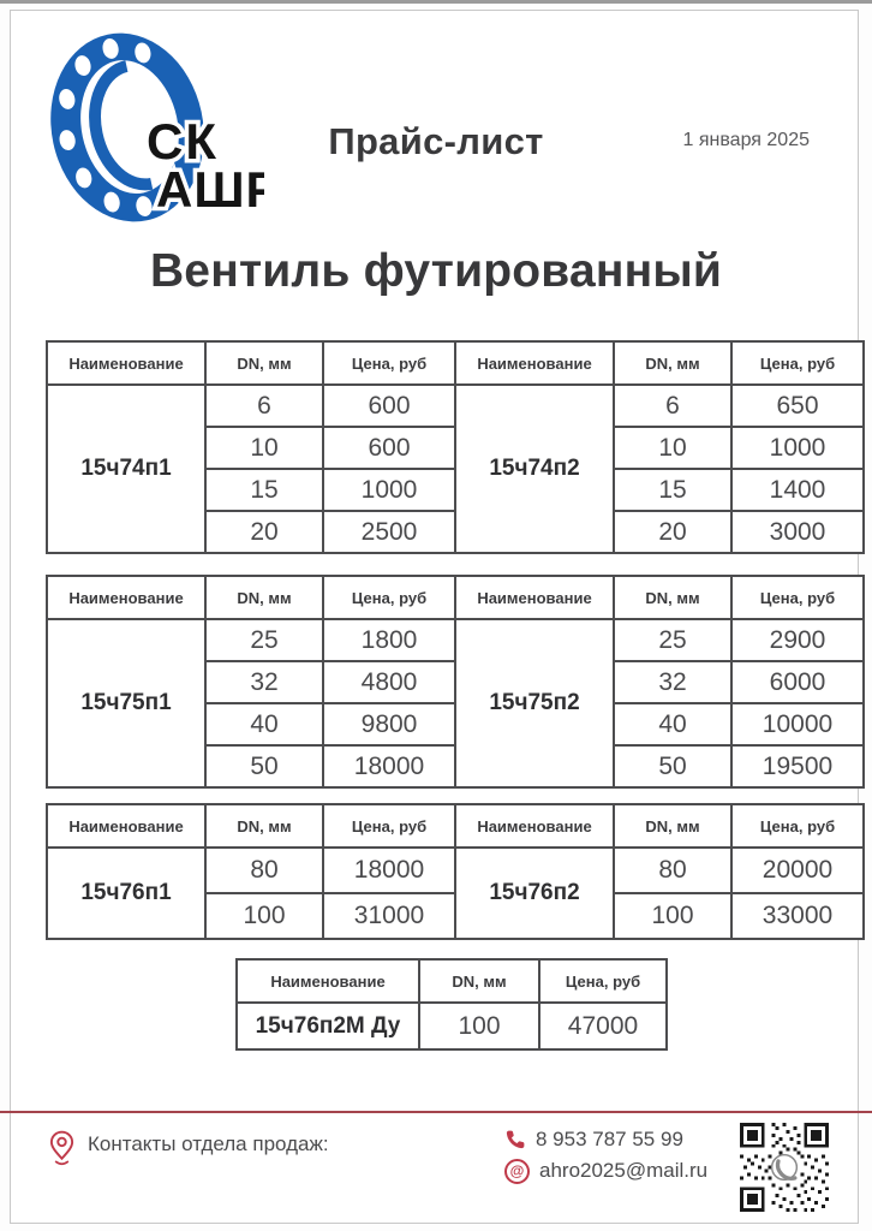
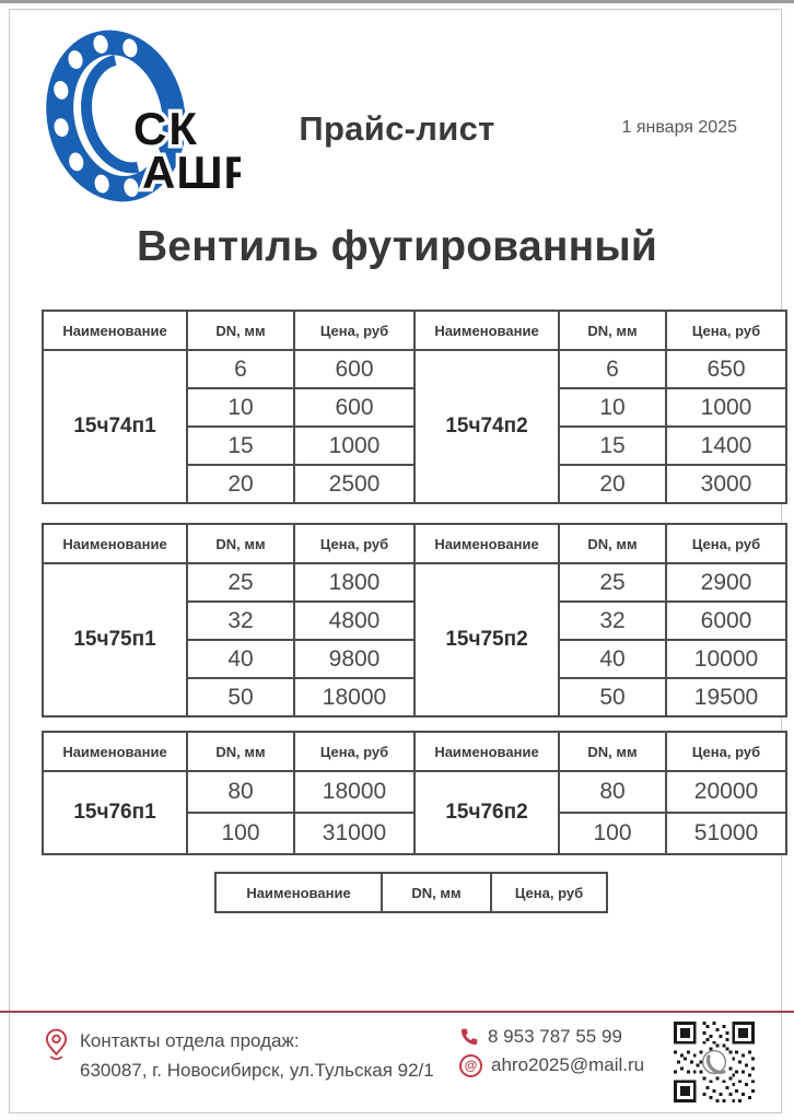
  СК
  АШР
  Прайс-лист
  1 января 2025
  Вентиль футированный
  Наименование	DN, мм	Цена, руб
  15ч74п1	6	600
  10	600
  15	1000
  20	2500
  Наименование	DN, мм	Цена, руб
  15ч74п2	6	650
  10	1000
  15	1400
  20	3000
  Наименование	DN, мм	Цена, руб
  15ч75п1	25	1800
  32	4800
  40	9800
  50	18000
  Наименование	DN, мм	Цена, руб
  15ч75п2	25	2900
  32	6000
  40	10000
  50	19500
  Наименование	DN, мм	Цена, руб
  15ч76п1	80	18000
  100	31000
  Наименование	DN, мм	Цена, руб
  15ч76п2	80	20000
- 100	33000
+ 100	51000
  Наименование	DN, мм	Цена, руб
- 15ч76п2М Ду	100	47000
  Контакты отдела продаж:
+ 630087, г. Новосибирск, ул.Тульская 92/1
  8 953 787 55 99
  @
  ahro2025@mail.ru
